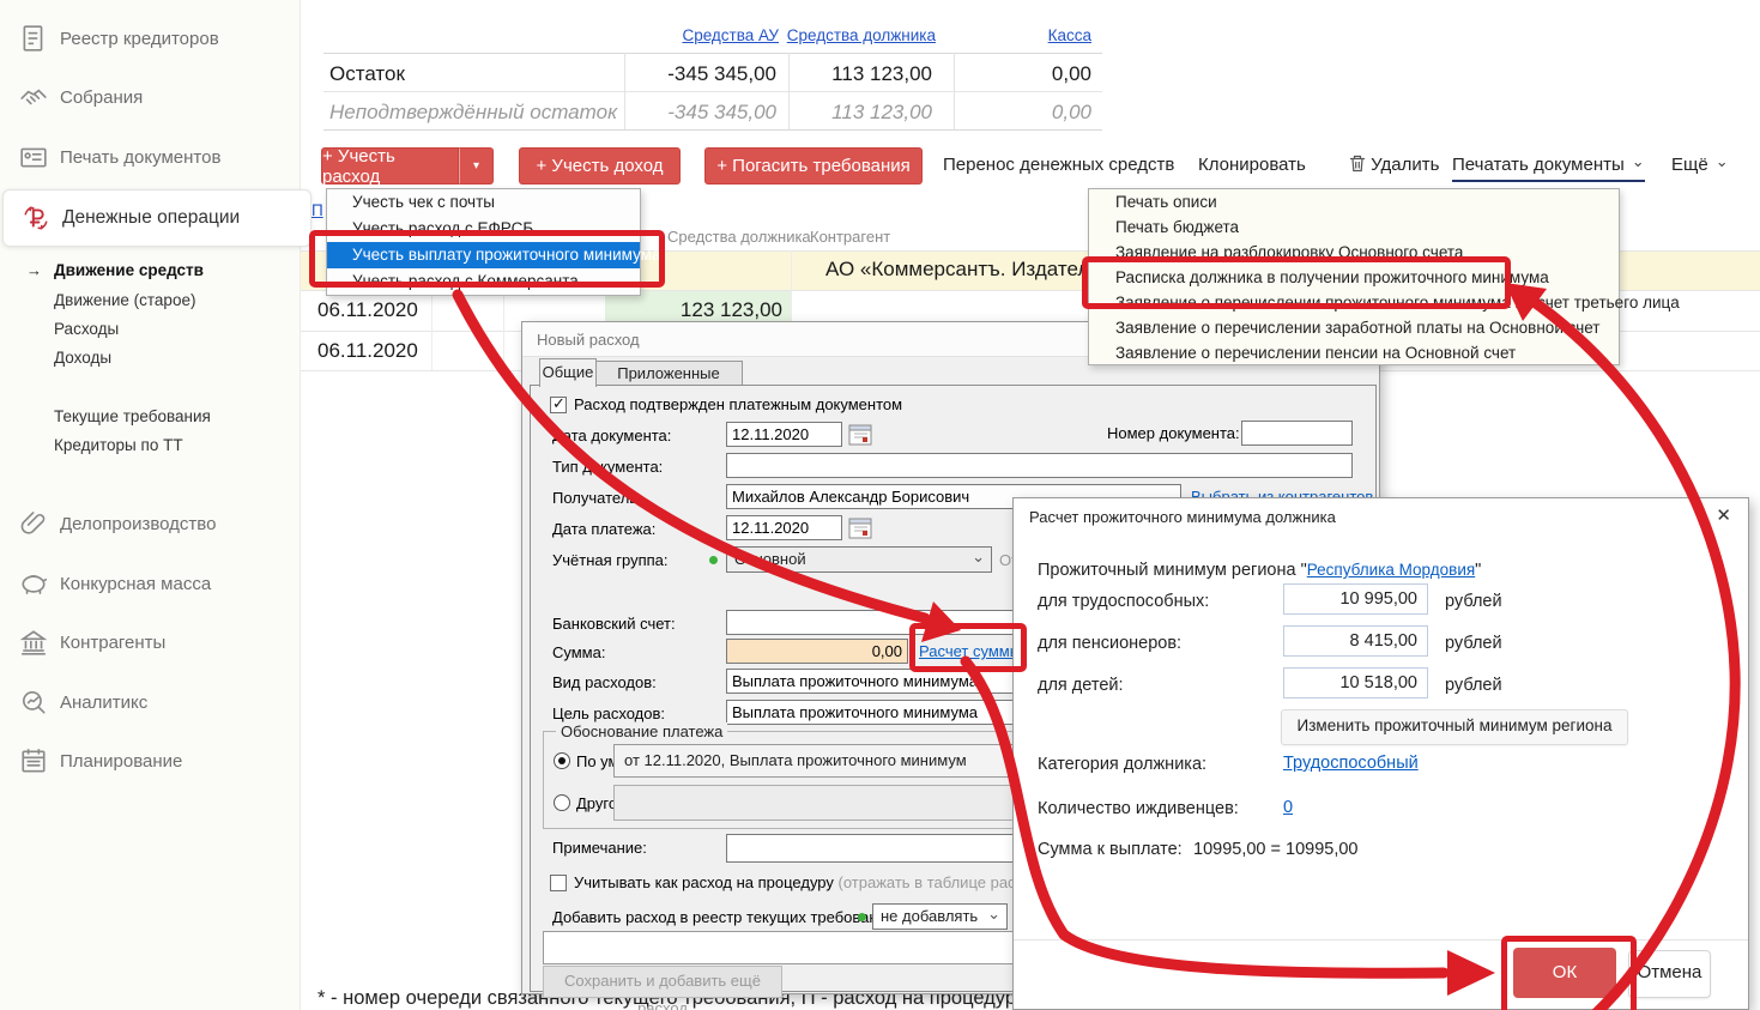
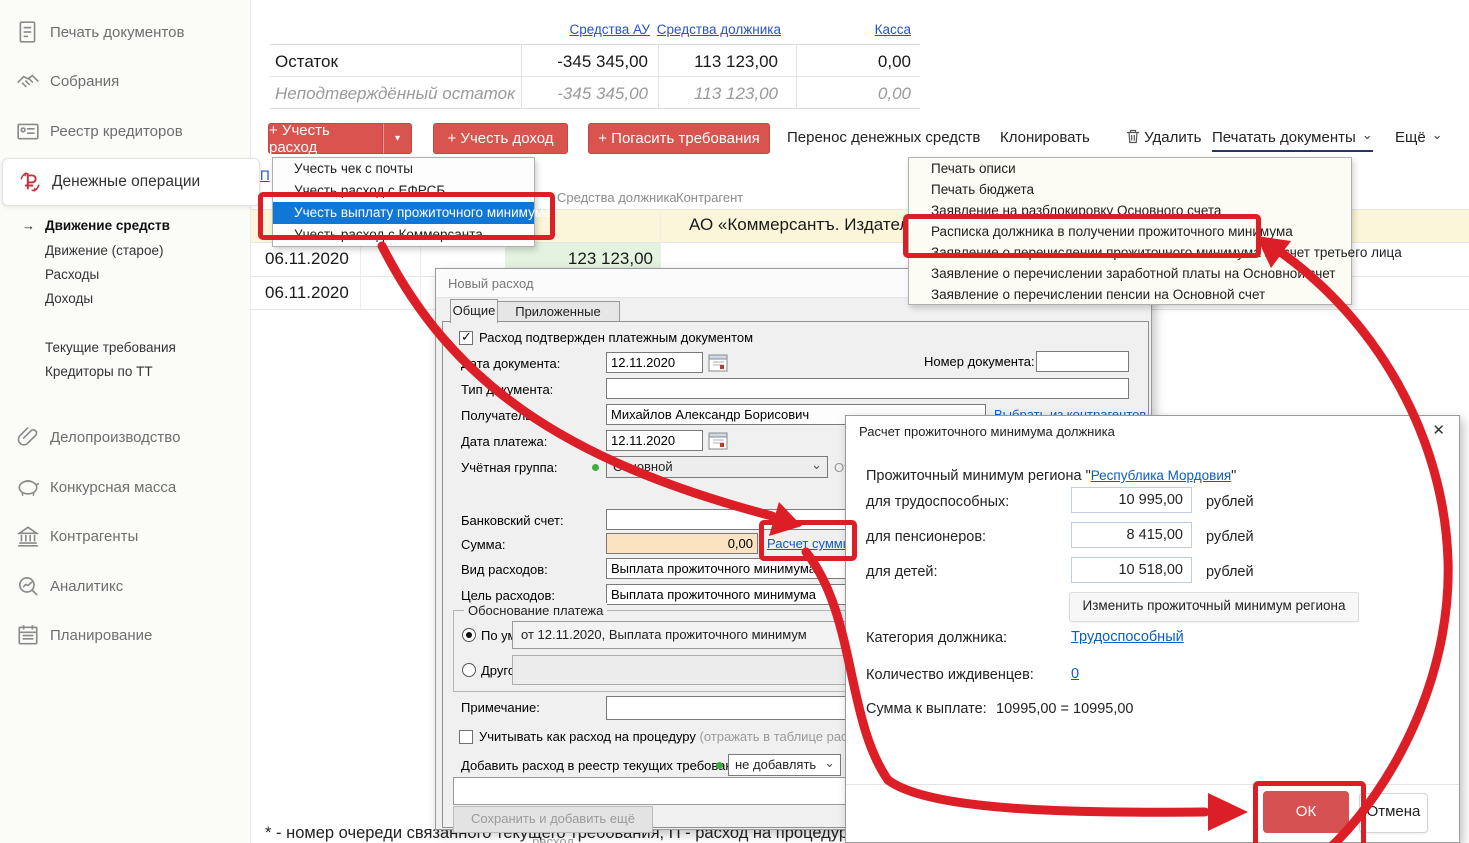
- Реестр кредиторов
+ Печать документов
  Собрания
- Печать документов
+ Реестр кредиторов
  Денежные операции
  Движение средств
  Движение (старое)
  Расходы
  Доходы
  Текущие требования
  Кредиторы по ТТ
  Делопроизводство
  Конкурсная масса
  Контрагенты
  Аналитикс
  Планирование
  Средства АУ
  Средства должника
  Касса
  Остаток
  -345 345,00
  113 123,00
  0,00
  Неподтверждённый остаток
  -345 345,00
  113 123,00
  0,00
  + Учесть расход
  ▾
  + Учесть доход
  + Погасить требования
  Перенос денежных средств
  Клонировать
  Удалить
  Печатать документы
  Ещё
  П
  Средства должника
  Контрагент
  АО «Коммерсантъ. Издател
  06.11.2020
  123 123,00
  06.11.2020
  * - номер очереди связанного теку требования, П - расход на процедур
  Учесть чек с почты
  Учесть расход с ЕФРСБ
  Учесть выплату прожиточного минимума
  Учесть расход с Коммерсанта
  Новый расход
  Общие
  Расход подтвержден платежным документом
  ата документа:
  12.11.2020
  Номер документа
  Типкумента:
  Получател
  Михайлов Александр Борисович
  Дата платежа:
  12.11.2020
  Учётная группа:
  Банковский счет:
  Сумма:
  0,00
  Расчет сумм
  Вид расходов:
  Выплата прожиточного минимум
  Цель расходов:
  Выплата прожиточного минимума
  Обоснование платежа
  от 12.11.2020, Выплата прожиточного минимум
  Примечание:
  Учитывать как расход на процедуру (отражать в таблице ра
  Добавить расход в реестр текущих требов
  не добавлять
  Сохранить и добавить ещё расход
  Печать описи
  Печать бюджета
  Заявление на разблокировку Основного счета
  Расписка должника в получении прожиточного минимума
  Заявление о перечислении прожиточного минимумачет третьего
  Заявление о перечислении заработной платы на Основночет
  Заявление о перечислении пенсии на Основной счет
  Расчет прожиточного минимума должника
  ✕
  Прожиточный минимум региона "Республика Мордовия"
  для трудоспособных:
  10 995,00
  рублей
  для пенсионеров:
  8 415,00
  рублей
  для детей:
  10 518,00
  рублей
  Изменить прожиточный минимум региона
  Категория должника:
  Трудоспособный
  Количество иждивенцев:
  0
  Сумма к выплате:
  10995,00 = 10995,00
  ОК
  Отмена
